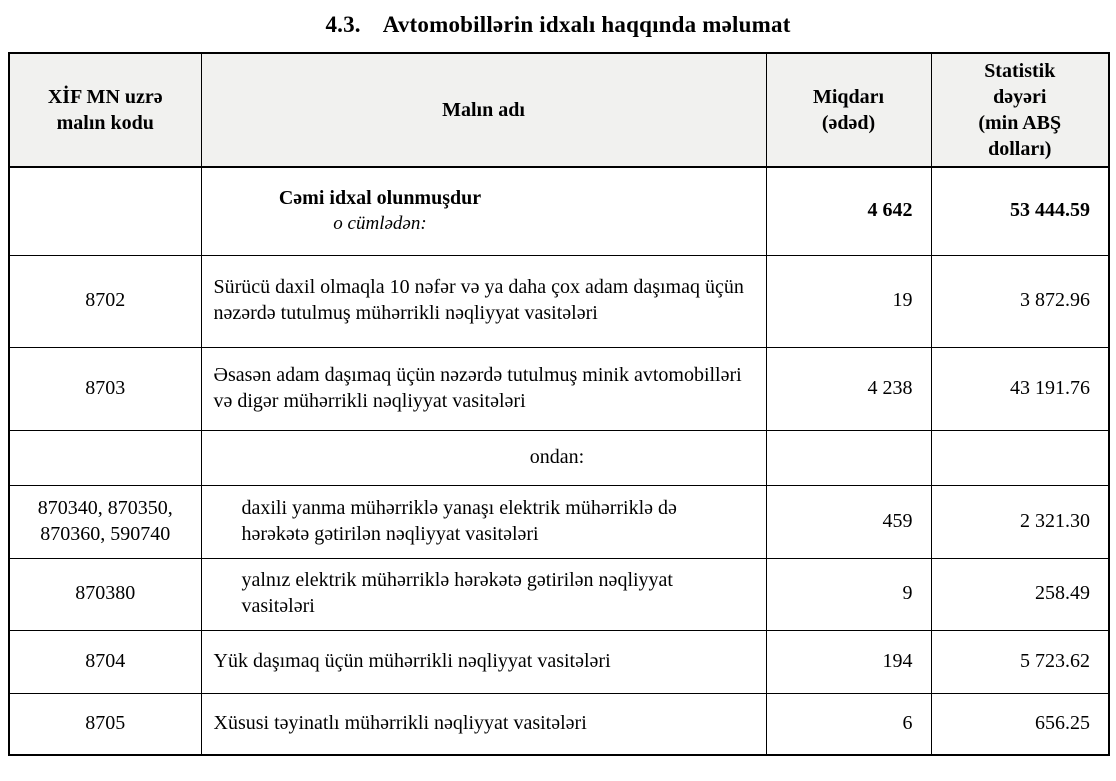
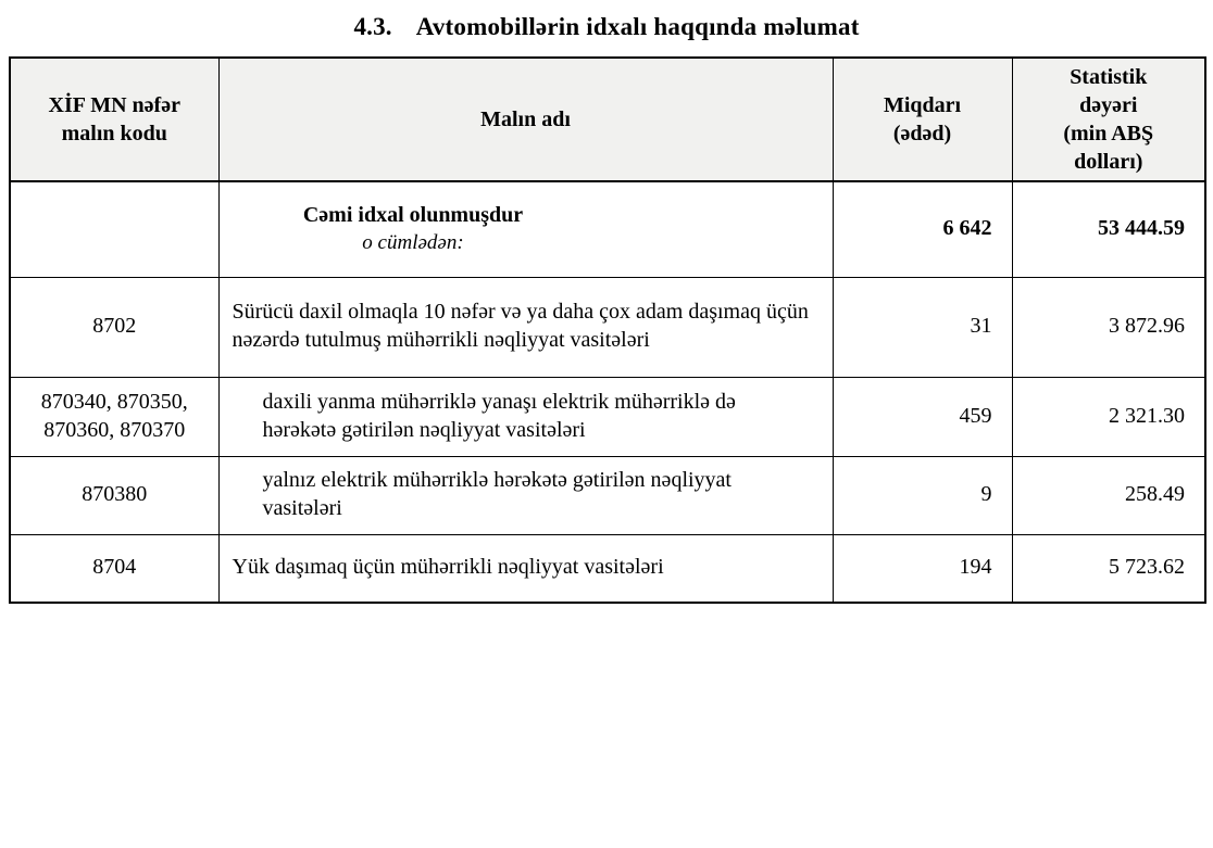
  4.3. Avtomobillərin idxalı haqqında məlumat
- XİF MN uzrə malın kodu	Malın adı	Miqdarı (ədəd)	Statistik dəyəri (min ABŞ dolları)
+ XİF MN nəfər malın kodu	Malın adı	Miqdarı (ədəd)	Statistik dəyəri (min ABŞ dolları)
- 	Cəmi idxal olunmuşdur o cümlədən:	4 642	53 444.59
+ 	Cəmi idxal olunmuşdur o cümlədən:	6 642	53 444.59
- 8702	Sürücü daxil olmaqla 10 nəfər və ya daha çox adam daşımaq üçün nəzərdə tutulmuş mühərrikli nəqliyyat vasitələri	19	3 872.96
+ 8702	Sürücü daxil olmaqla 10 nəfər və ya daha çox adam daşımaq üçün nəzərdə tutulmuş mühərrikli nəqliyyat vasitələri	31	3 872.96
- 8703	Əsasən adam daşımaq üçün nəzərdə tutulmuş minik avtomobilləri və digər mühərrikli nəqliyyat vasitələri	4 238	43 191.76
- 	ondan:
- 870340, 870350, 870360, 590740	daxili yanma mühərriklə yanaşı elektrik mühərriklə də hərəkətə gətirilən nəqliyyat vasitələri	459	2 321.30
+ 870340, 870350, 870360, 870370	daxili yanma mühərriklə yanaşı elektrik mühərriklə də hərəkətə gətirilən nəqliyyat vasitələri	459	2 321.30
  870380	yalnız elektrik mühərriklə hərəkətə gətirilən nəqliyyat vasitələri	9	258.49
  8704	Yük daşımaq üçün mühərrikli nəqliyyat vasitələri	194	5 723.62
- 8705	Xüsusi təyinatlı mühərrikli nəqliyyat vasitələri	6	656.25
